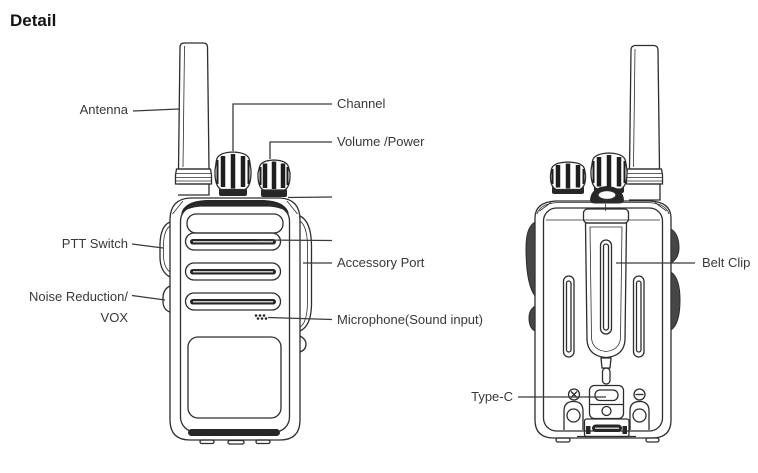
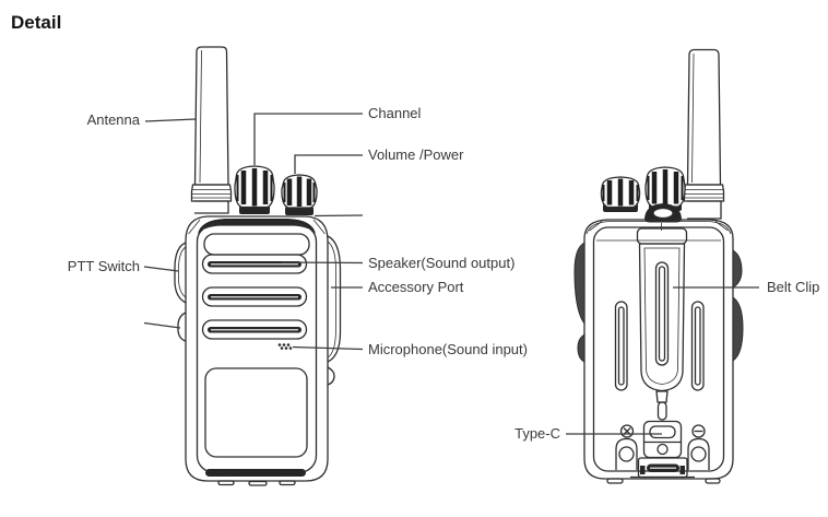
  Detail
  Antenna
  Channel
  Volume /Power
  PTT Switch
+ Speaker(Sound output)
  Accessory Port
- Noise Reduction/
- VOX
  Microphone(Sound input)
  Belt Clip
  Type-C
